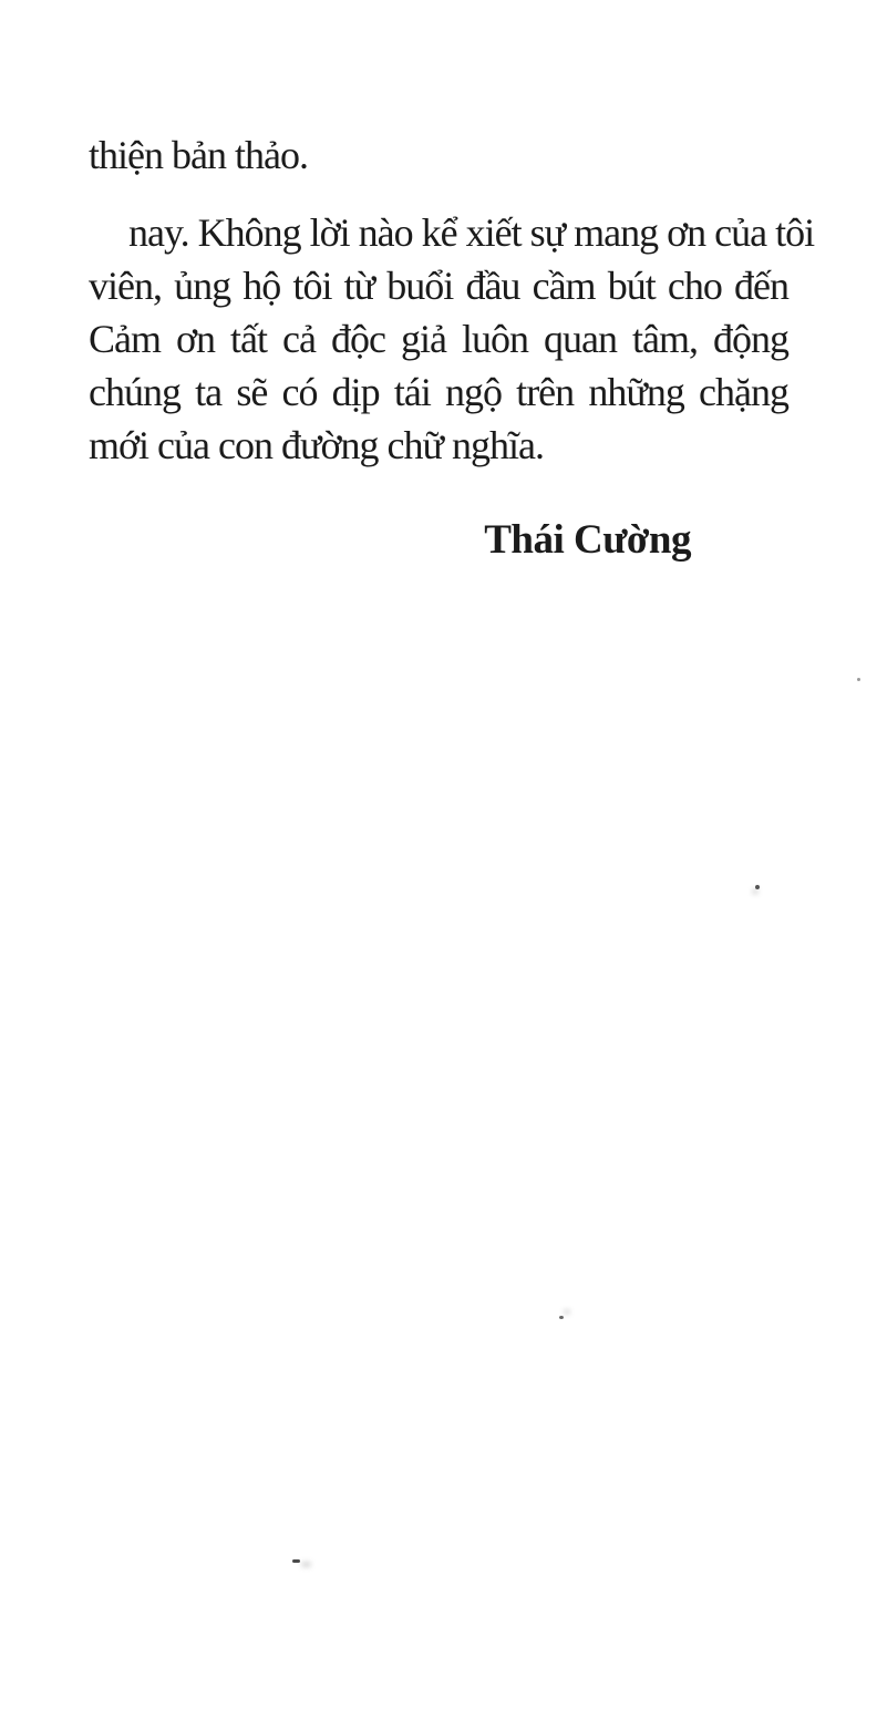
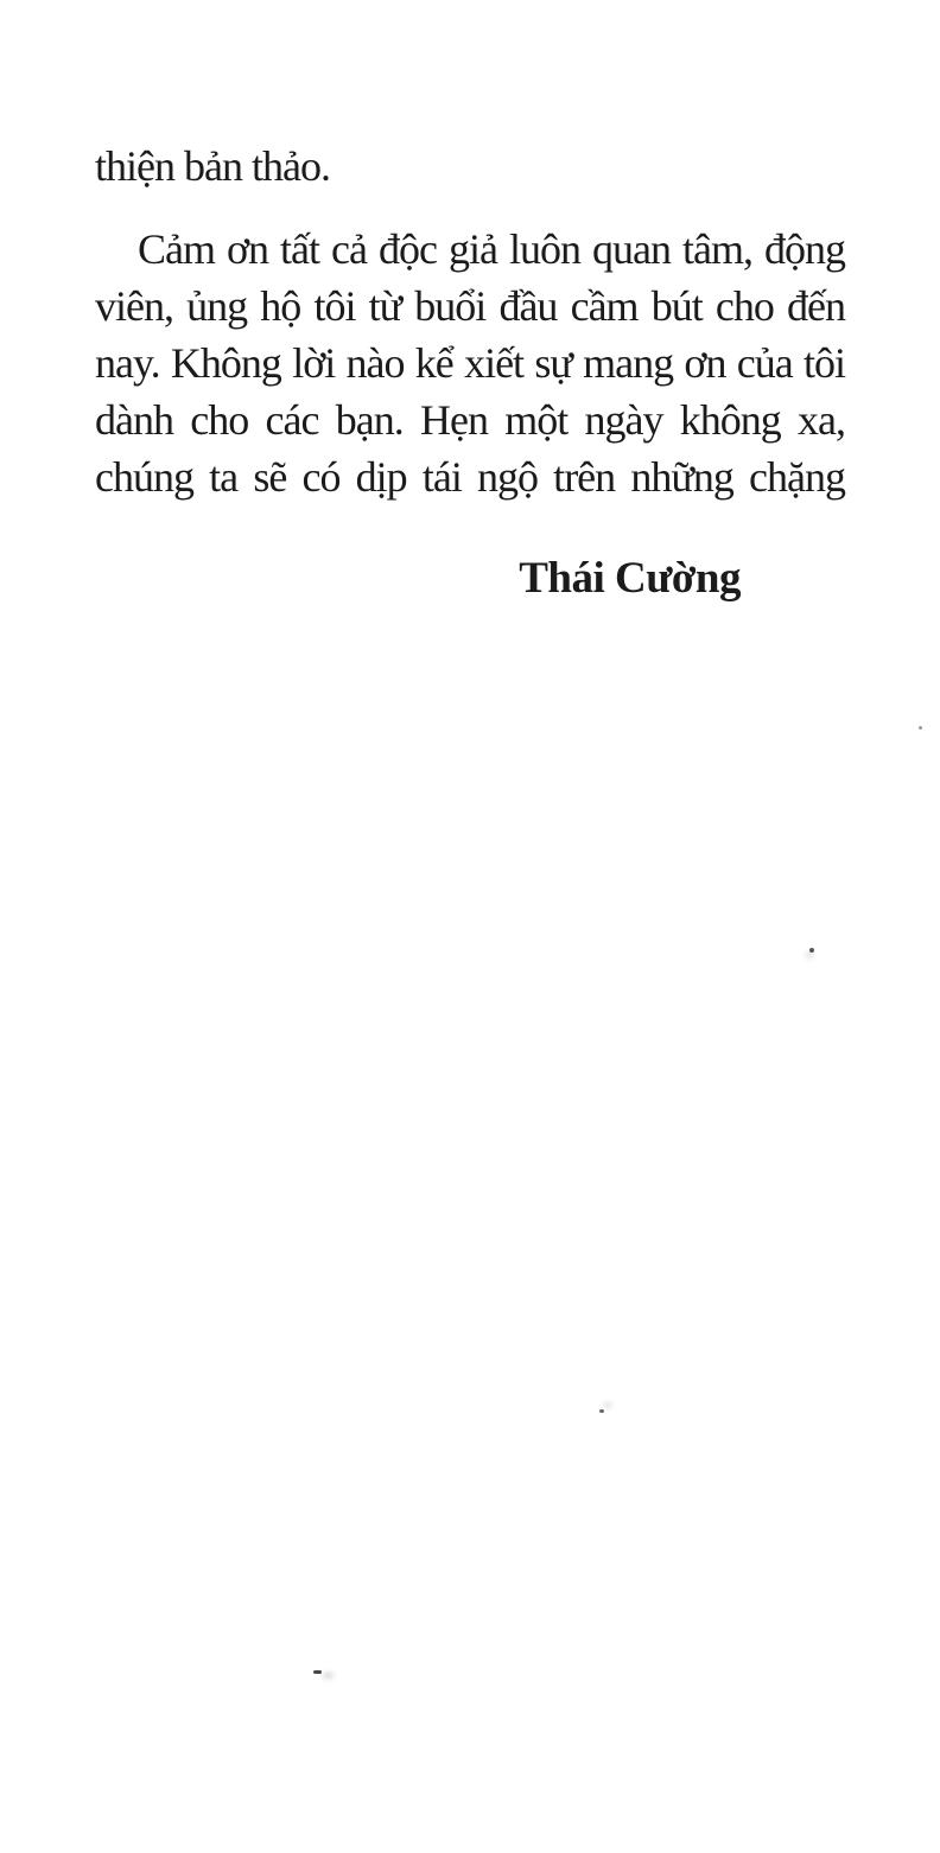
  thiện bản thảo.
- nay. Không lời nào kể xiết sự mang ơn của tôi
+ Cảm ơn tất cả độc giả luôn quan tâm, động
  viên, ủng hộ tôi từ buổi đầu cầm bút cho đến
- Cảm ơn tất cả độc giả luôn quan tâm, động
+ nay. Không lời nào kể xiết sự mang ơn của tôi
+ dành cho các bạn. Hẹn một ngày không xa,
  chúng ta sẽ có dịp tái ngộ trên những chặng
- mới của con đường chữ nghĩa.
  Thái Cường
